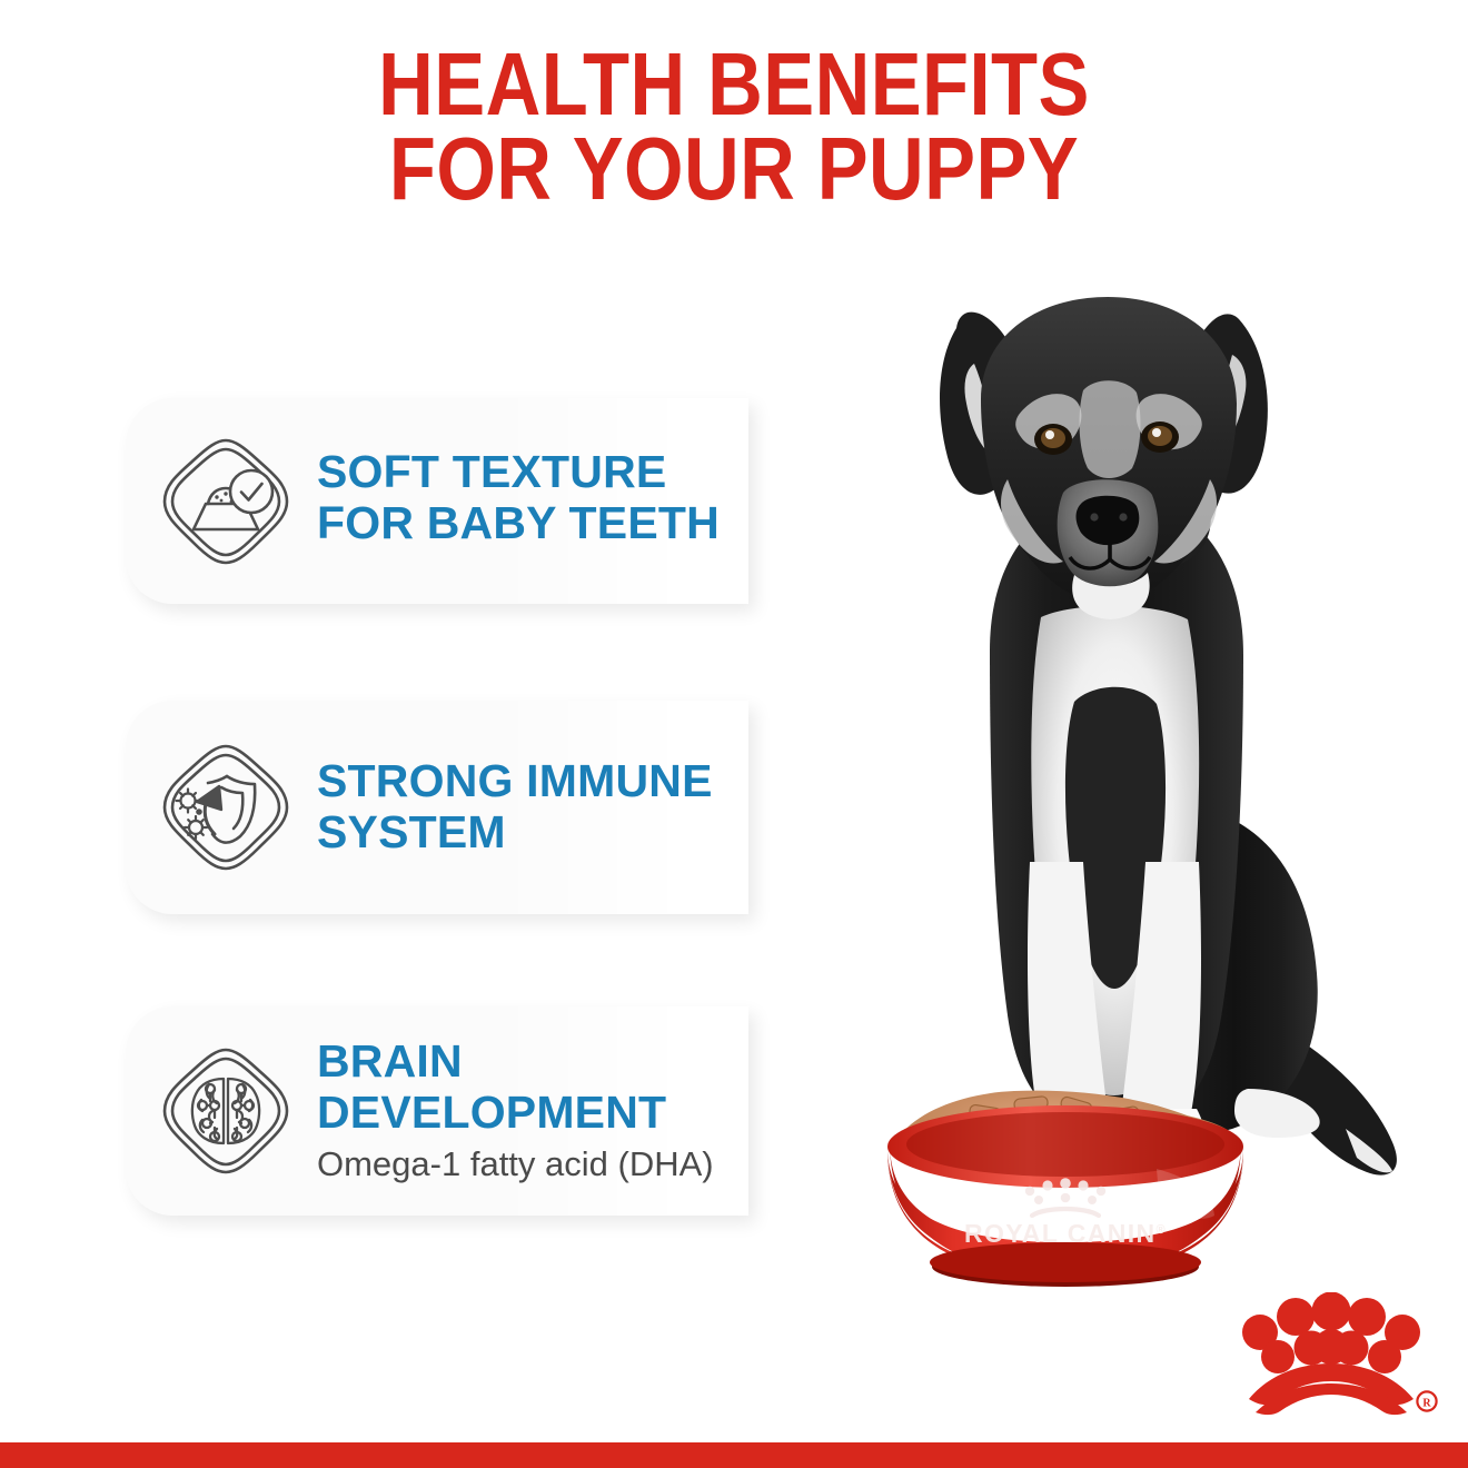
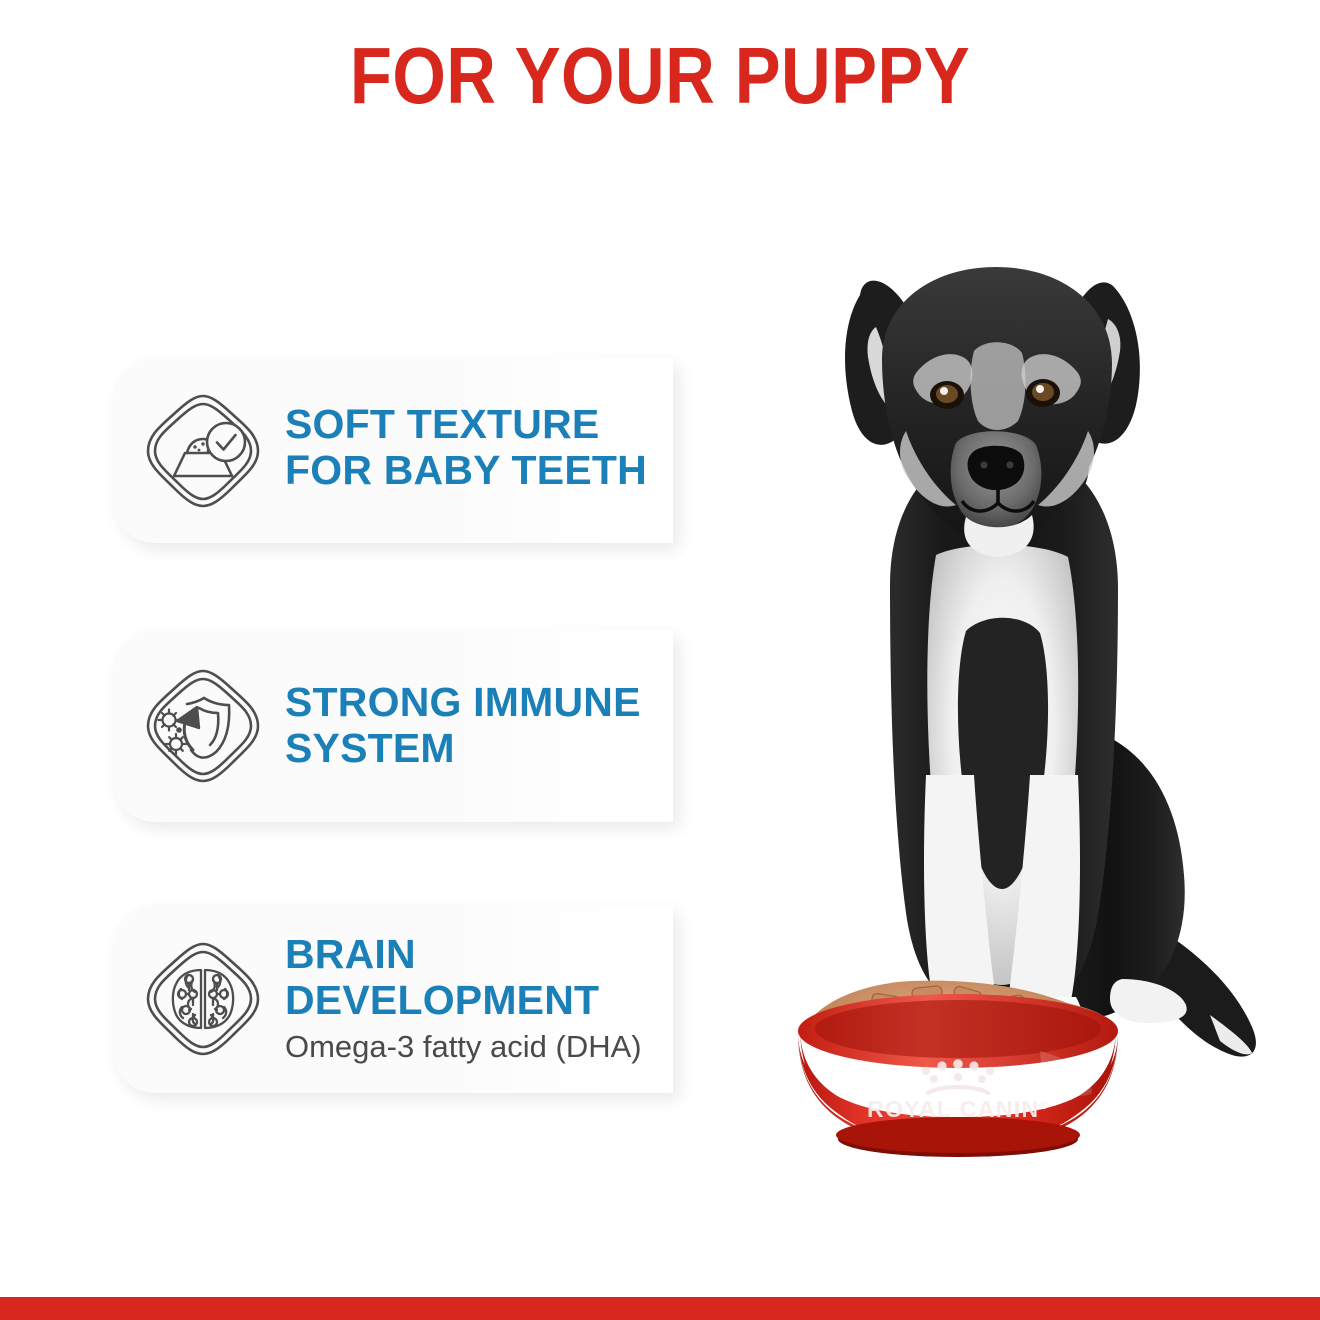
- HEALTH BENEFITS
  FOR YOUR PUPPY
  SOFT TEXTURE
  FOR BABY TEETH
  STRONG IMMUNE
  SYSTEM
  BRAIN
  DEVELOPMENT
- Omega-1 fatty acid (DHA)
+ Omega-3 fatty acid (DHA)
  ROYAL CANIN®
- R
